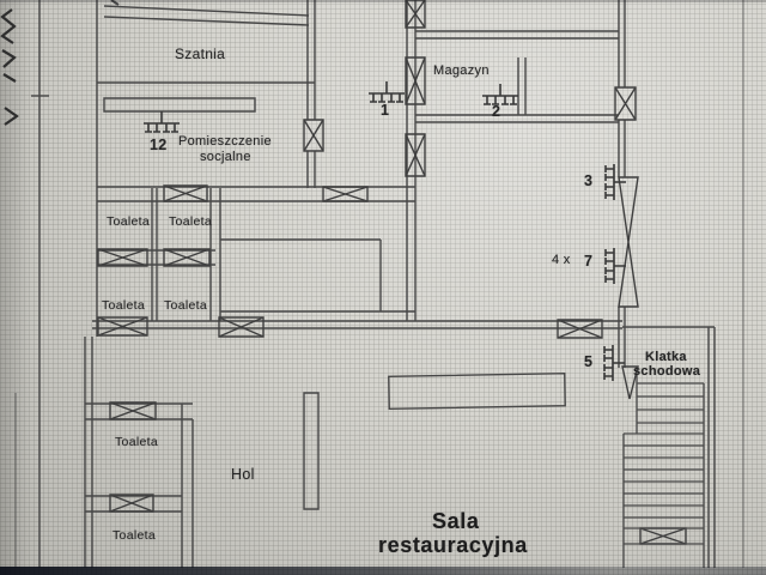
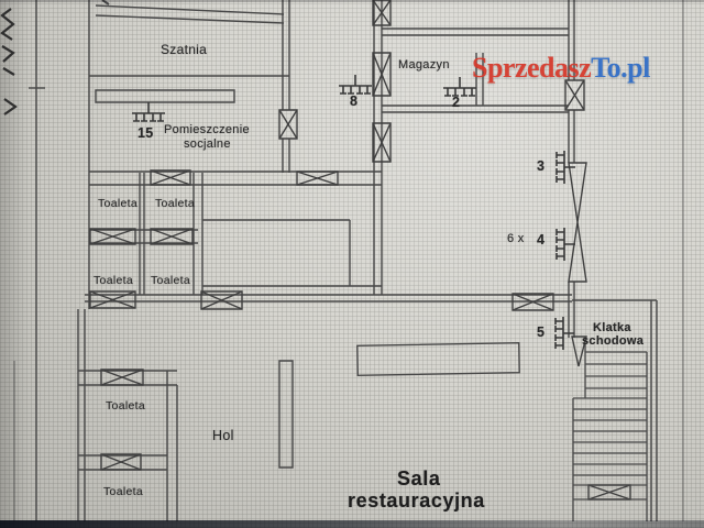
  Szatnia
  Magazyn
  Pomieszczenie
  socjalne
- 12
+ 15
  Toaleta
  Toaleta
  Toaleta
  Toaleta
  Toaleta
  Toaleta
  Hol
  Klatka
  schodowa
  Sala
  restauracyjna
- 1
+ 8
  2
  3
- 4 x
+ 6 x
- 7
+ 4
  5
+ SprzedaszTo.pl
